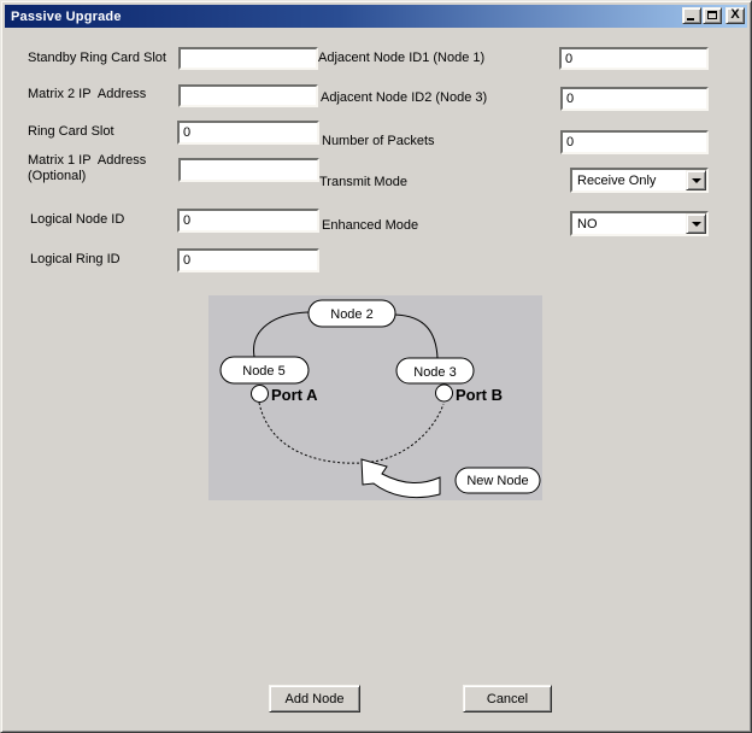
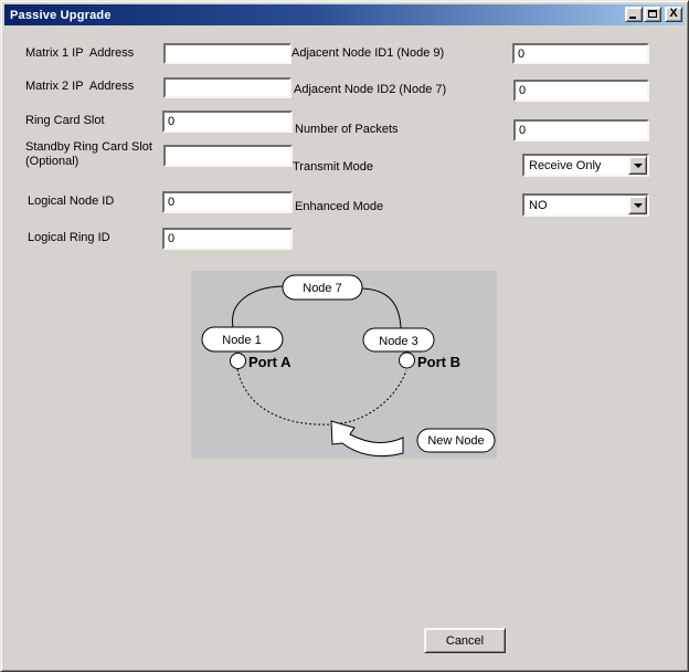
  Passive Upgrade
  X
- Standby Ring Card Slot
+ Matrix 1 IP Address
  Matrix 2 IP Address
  Ring Card Slot
  0
- Matrix 1 IP Address
+ Standby Ring Card Slot
  (Optional)
  Logical Node ID
  0
  Logical Ring ID
  0
- Adjacent Node ID1 (Node 1)
+ Adjacent Node ID1 (Node 9)
  0
- Adjacent Node ID2 (Node 3)
+ Adjacent Node ID2 (Node 7)
  0
  Number of Packets
  0
  Transmit Mode
  Receive Only
  Enhanced Mode
  NO
- Node 2
+ Node 7
- Node 5
+ Node 1
  Node 3
  Port A
  Port B
  New Node
- Add Node
  Cancel
